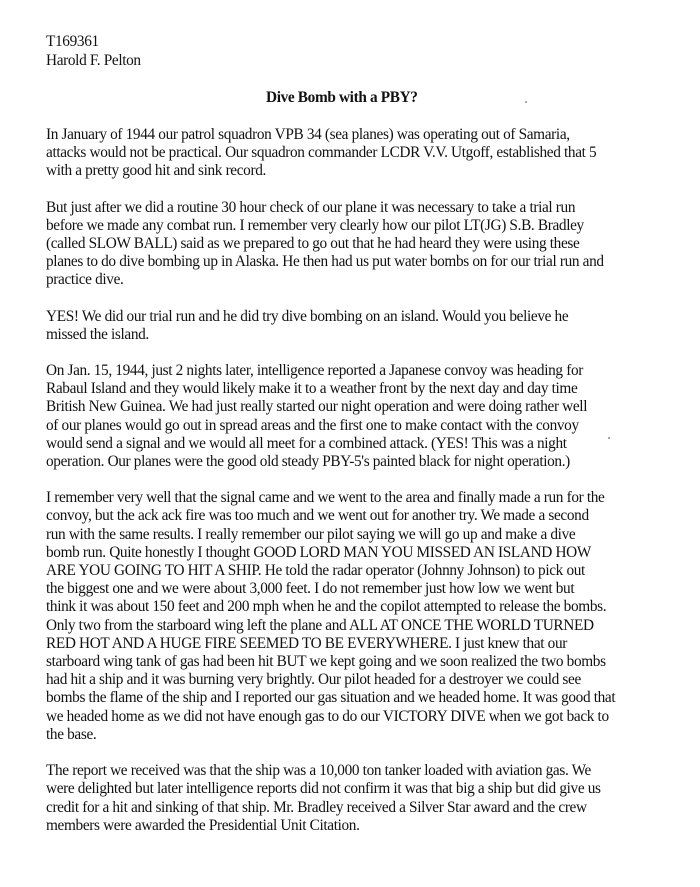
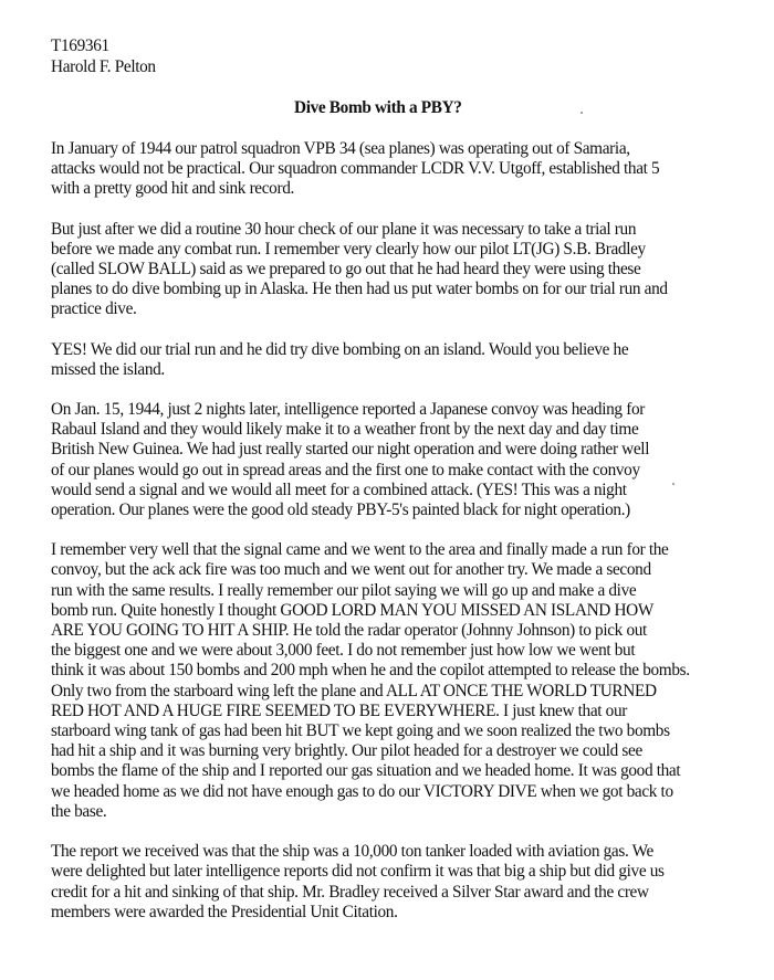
  T169361
  Harold F. Pelton
  Dive Bomb with a PBY?
  In January of 1944 our patrol squadron VPB 34 (sea planes) was operating out of Samaria,
  attacks would not be practical. Our squadron commander LCDR V.V. Utgoff, established that 5
  with a pretty good hit and sink record.
  But just after we did a routine 30 hour check of our plane it was necessary to take a trial run
  before we made any combat run. I remember very clearly how our pilot LT(JG) S.B. Bradley
  (called SLOW BALL) said as we prepared to go out that he had heard they were using these
  planes to do dive bombing up in Alaska. He then had us put water bombs on for our trial run and
  practice dive.
  YES! We did our trial run and he did try dive bombing on an island. Would you believe he
  missed the island.
  On Jan. 15, 1944, just 2 nights later, intelligence reported a Japanese convoy was heading for
  Rabaul Island and they would likely make it to a weather front by the next day and day time
  British New Guinea. We had just really started our night operation and were doing rather well
  of our planes would go out in spread areas and the first one to make contact with the convoy
  would send a signal and we would all meet for a combined attack. (YES! This was a night
  operation. Our planes were the good old steady PBY-5's painted black for night operation.)
  I remember very well that the signal came and we went to the area and finally made a run for the
  convoy, but the ack ack fire was too much and we went out for another try. We made a second
  run with the same results. I really remember our pilot saying we will go up and make a dive
  bomb run. Quite honestly I thought GOOD LORD MAN YOU MISSED AN ISLAND HOW
  ARE YOU GOING TO HIT A SHIP. He told the radar operator (Johnny Johnson) to pick out
  the biggest one and we were about 3,000 feet. I do not remember just how low we went but
- think it was about 150 feet and 200 mph when he and the copilot attempted to release the bombs.
+ think it was about 150 bombs and 200 mph when he and the copilot attempted to release the bombs.
  Only two from the starboard wing left the plane and ALL AT ONCE THE WORLD TURNED
  RED HOT AND A HUGE FIRE SEEMED TO BE EVERYWHERE. I just knew that our
  starboard wing tank of gas had been hit BUT we kept going and we soon realized the two bombs
  had hit a ship and it was burning very brightly. Our pilot headed for a destroyer we could see
  bombs the flame of the ship and I reported our gas situation and we headed home. It was good that
  we headed home as we did not have enough gas to do our VICTORY DIVE when we got back to
  the base.
  The report we received was that the ship was a 10,000 ton tanker loaded with aviation gas. We
  were delighted but later intelligence reports did not confirm it was that big a ship but did give us
  credit for a hit and sinking of that ship. Mr. Bradley received a Silver Star award and the crew
  members were awarded the Presidential Unit Citation.
